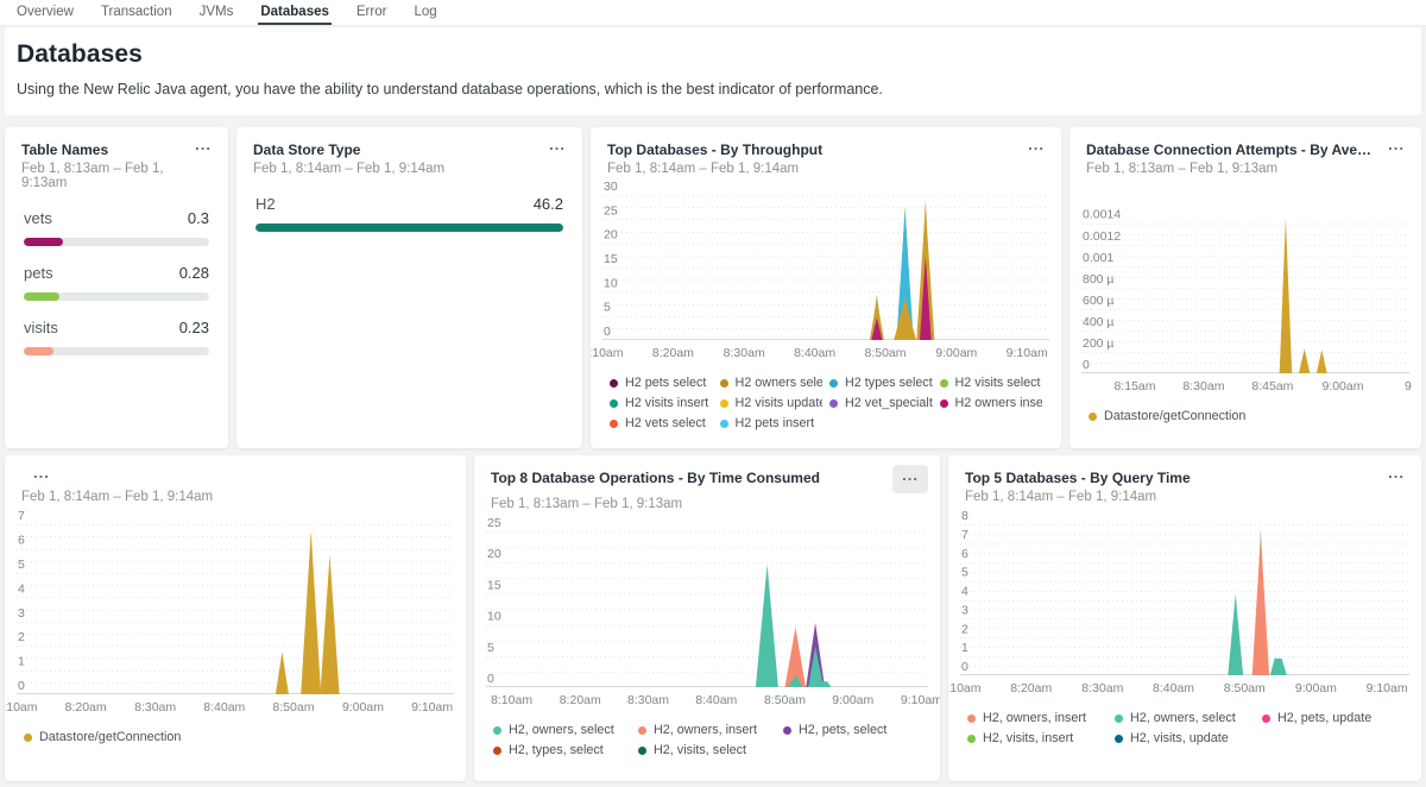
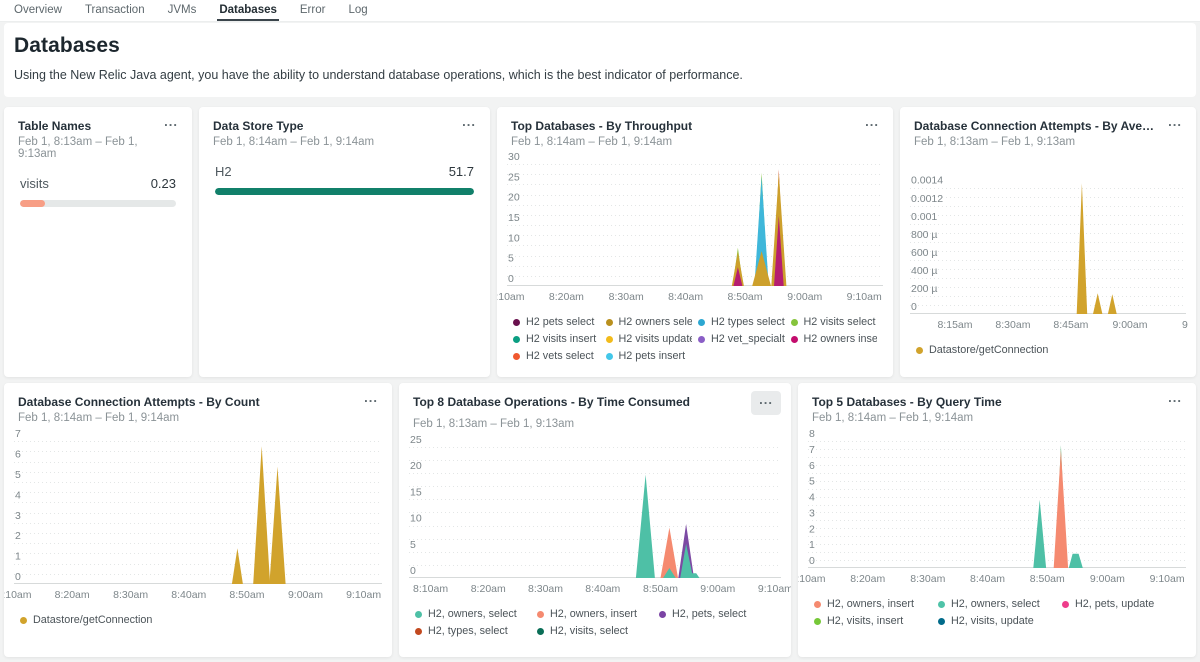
  Overview
  Transaction
  JVMs
  Databases
  Error
  Log
  Databases
  Using the New Relic Java agent, you have the ability to understand database operations, which is the best indicator of performance.
  Table Names
  ...
  Feb 1, 8:13am – Feb 1, 9:13am
- vets
- 0.3
- pets
- 0.28
  visits
  0.23
  Data Store Type
  ...
  Feb 1, 8:14am – Feb 1, 9:14am
  H2
- 46.2
+ 51.7
  Top Databases - By Throughput
  ...
  Feb 1, 8:14am – Feb 1, 9:14am
  0
  5
  10
  15
  20
  25
  30
  :10am
  8:20am
  8:30am
  8:40am
  8:50am
  9:00am
  9:10am
  H2 pets select
  H2 owners sele
  H2 types select
  H2 visits select
  H2 visits insert
  H2 visits updat
  H2 vet_specialt
  H2 owners inse
  H2 vets select
  H2 pets insert
  Database Connection Attempts - By Averag
  ...
  Feb 1, 8:13am – Feb 1, 9:13am
  0
  200 µ
  400 µ
  600 µ
  800 µ
  0.001
  0.0012
  0.0014
  8:15am
  8:30am
  8:45am
  9:00am
  9
  Datastore/getConnection
+ Database Connection Attempts - By Count
  ...
  Feb 1, 8:14am – Feb 1, 9:14am
  0
  1
  2
  3
  4
  5
  6
  7
  :10am
  8:20am
  8:30am
  8:40am
  8:50am
  9:00am
  9:10am
  Datastore/getConnection
  Top 8 Database Operations - By Time Consumed
  ...
  Feb 1, 8:13am – Feb 1, 9:13am
  0
  5
  10
  15
  20
  25
  8:10am
  8:20am
  8:30am
  8:40am
  8:50am
  9:00am
  9:10am
  H2, owners, select
  H2, owners, insert
  H2, pets, select
  H2, types, select
  H2, visits, select
  Top 5 Databases - By Query Time
  ...
  Feb 1, 8:14am – Feb 1, 9:14am
  0
  1
  2
  3
  4
  5
  6
  7
  8
  :10am
  8:20am
  8:30am
  8:40am
  8:50am
  9:00am
  9:10am
  H2, owners, insert
  H2, owners, select
  H2, pets, update
  H2, visits, insert
  H2, visits, update
